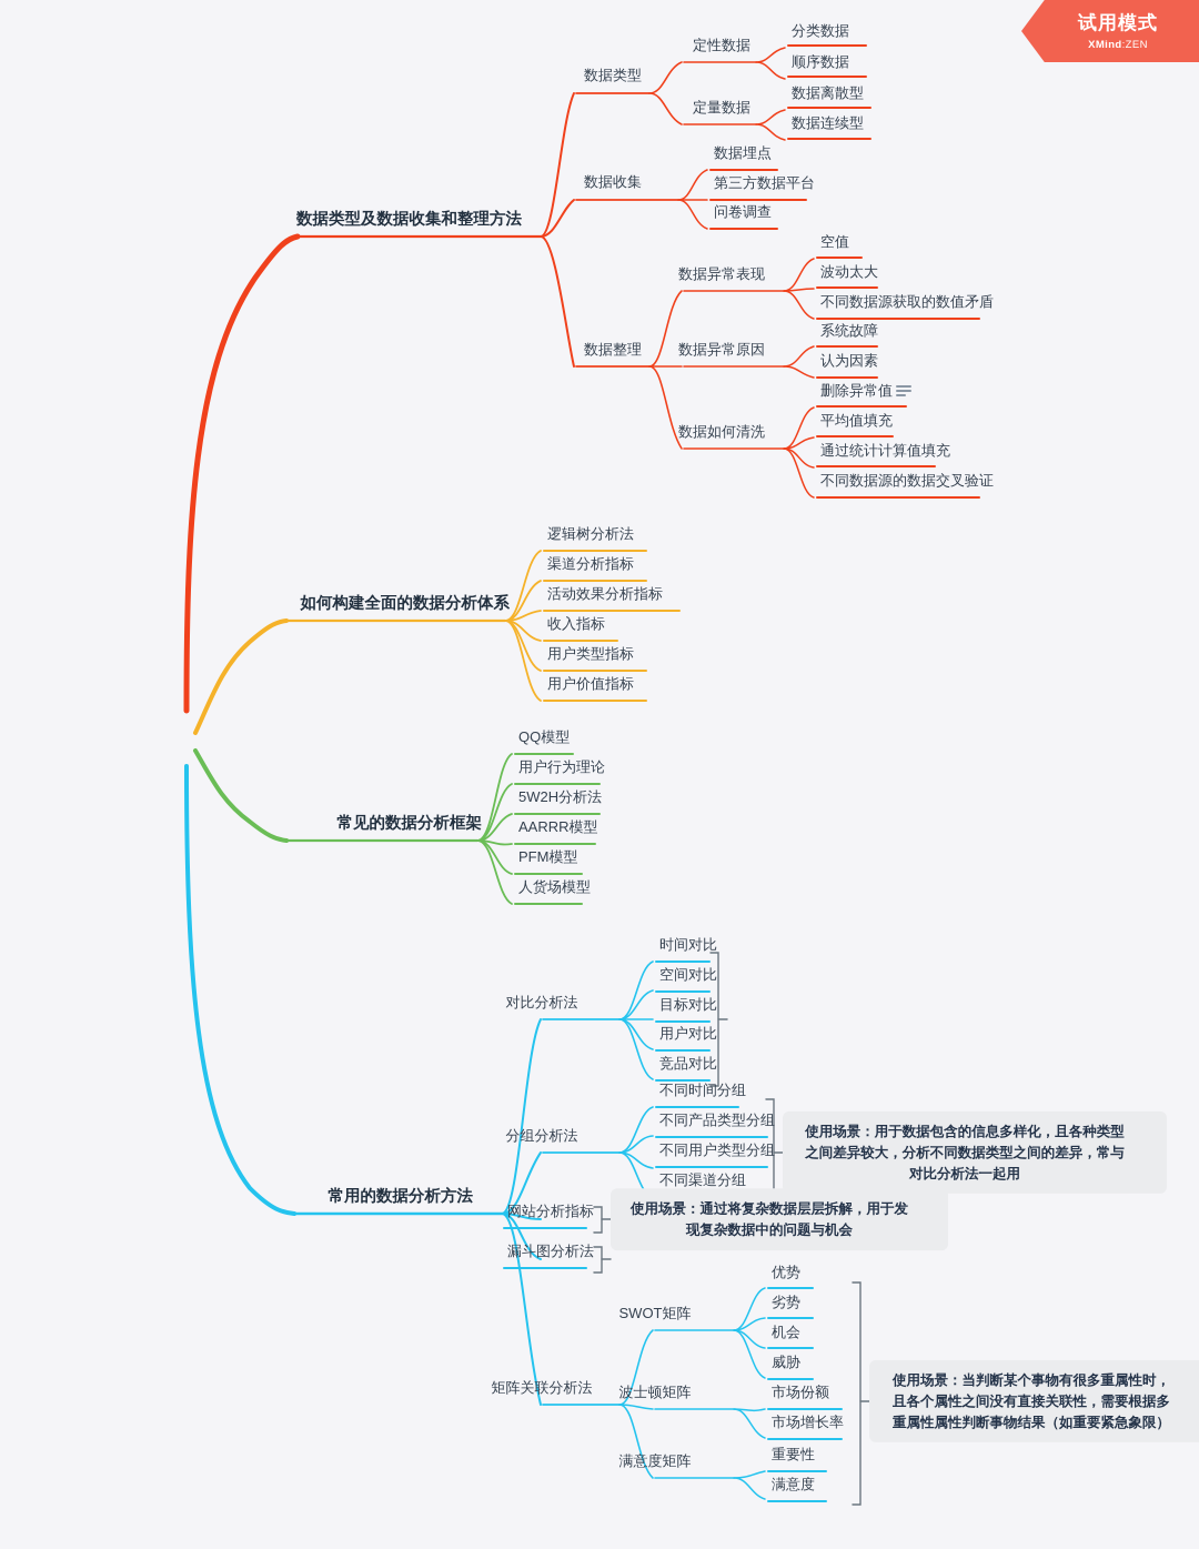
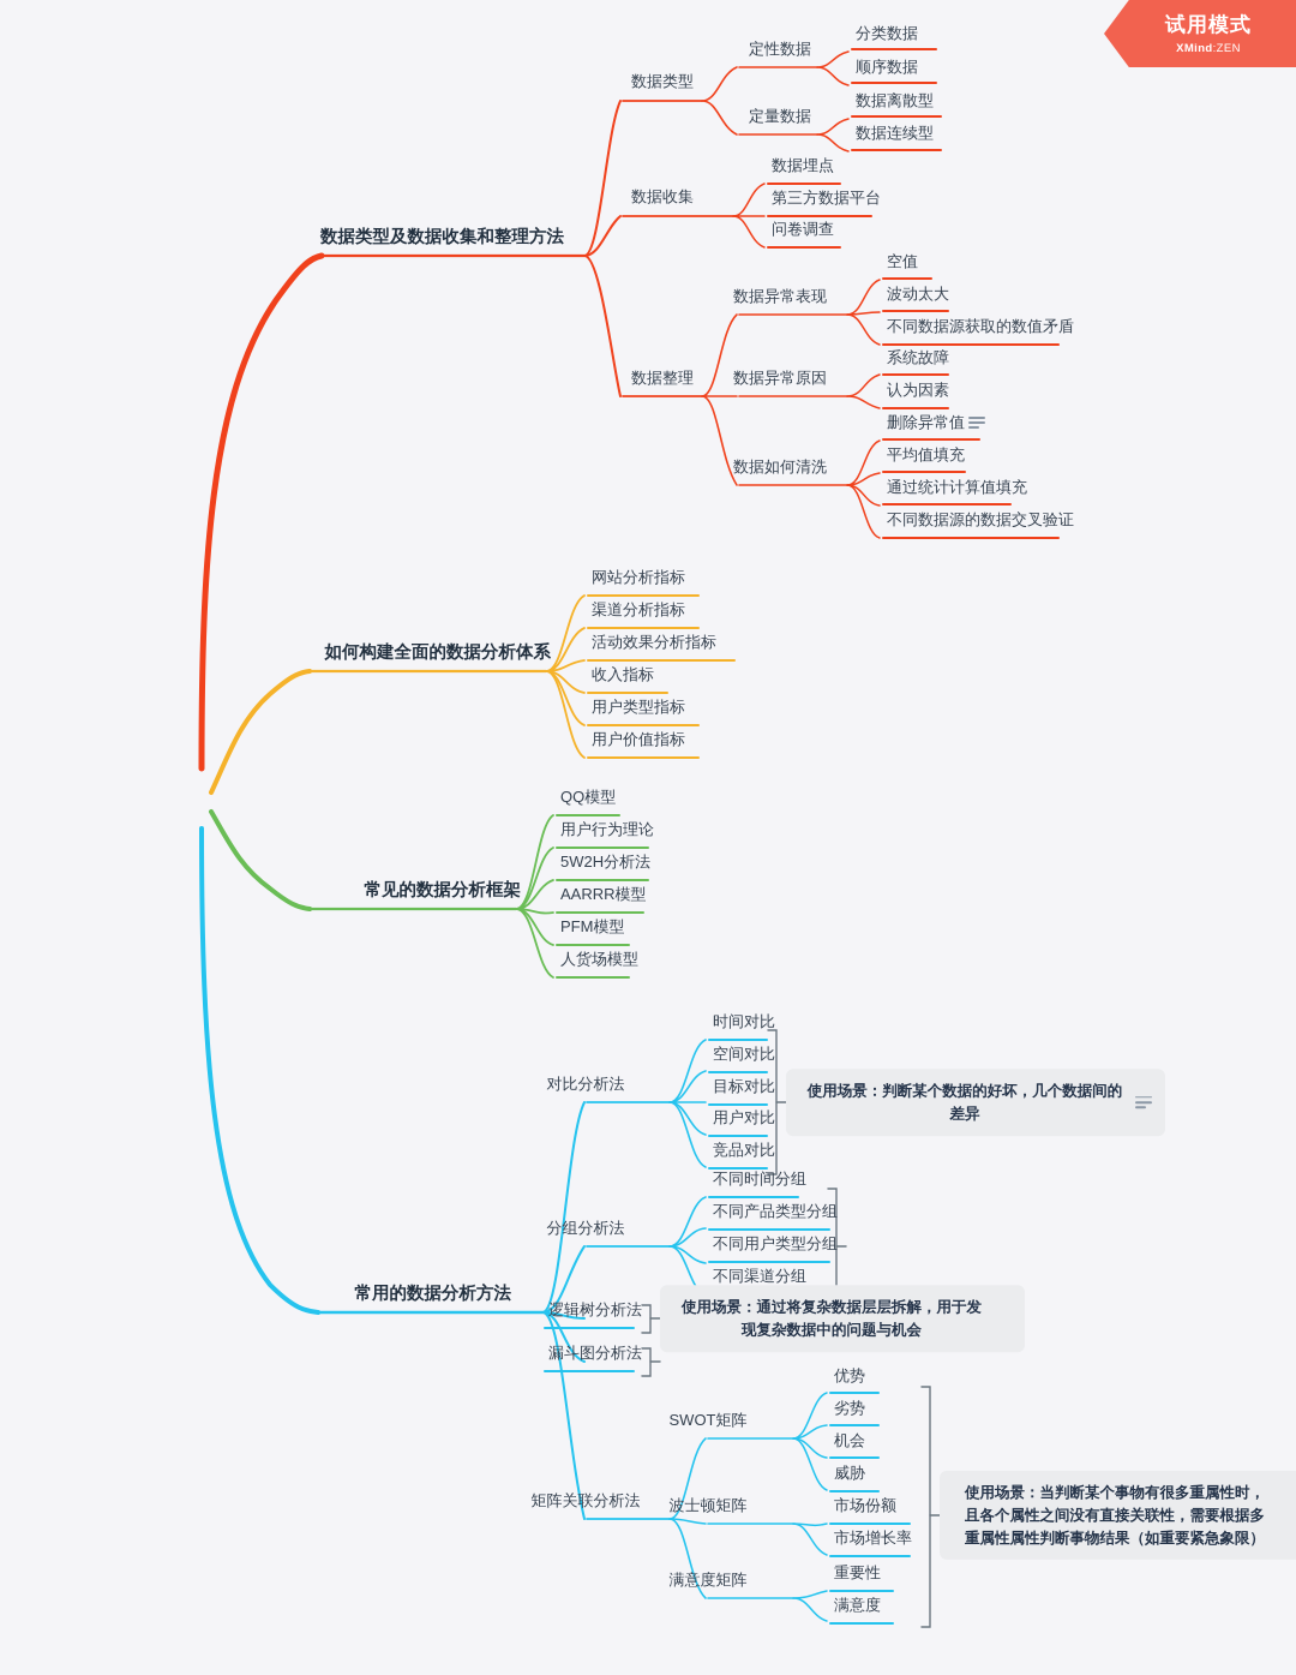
  数据类型及数据收集和整理方法
  数据类型
  数据收集
  数据整理
  定性数据
  定量数据
  分类数据
  顺序数据
  数据离散型
  数据连续型
  数据埋点
  第三方数据平台
  问卷调查
  数据异常表现
  数据异常原因
  数据如何清洗
  空值
  波动太大
  不同数据源获取的数值矛盾
  系统故障
  认为因素
  删除异常值
  平均值填充
  通过统计计算值填充
  不同数据源的数据交叉验证
  如何构建全面的数据分析体系
- 逻辑树分析法
+ 网站分析指标
  渠道分析指标
  活动效果分析指标
  收入指标
  用户类型指标
  用户价值指标
  常见的数据分析框架
  QQ模型
  用户行为理论
  5W2H分析法
  AARRR模型
  PFM模型
  人货场模型
  常用的数据分析方法
  对比分析法
  时间对比
  空间对比
  目标对比
  用户对比
  竞品对比
+ 使用场景：判断某个数据的好坏，几个数据间的差异
  分组分析法
  不同时间分组
  不同产品类型分组
  不同用户类型分组
  不同渠道分组
- 使用场景：用于数据包含的信息多样化，且各种类型之间差异较大，分析不同数据类型之间的差异，常与对比分析法一起用
- 网站分析指标
+ 逻辑树分析法
  使用场景：通过将复杂数据层层拆解，用于发现复杂数据中的问题与机会
  漏斗图分析法
  矩阵关联分析法
  SWOT矩阵
  波士顿矩阵
  满意度矩阵
  优势
  劣势
  机会
  威胁
  市场份额
  市场增长率
  重要性
  满意度
  使用场景：当判断某个事物有很多重属性时，且各个属性之间没有直接关联性，需要根据多重属性属性判断事物结果（如重要紧急象限）
  试用模式
  XMind:ZEN
